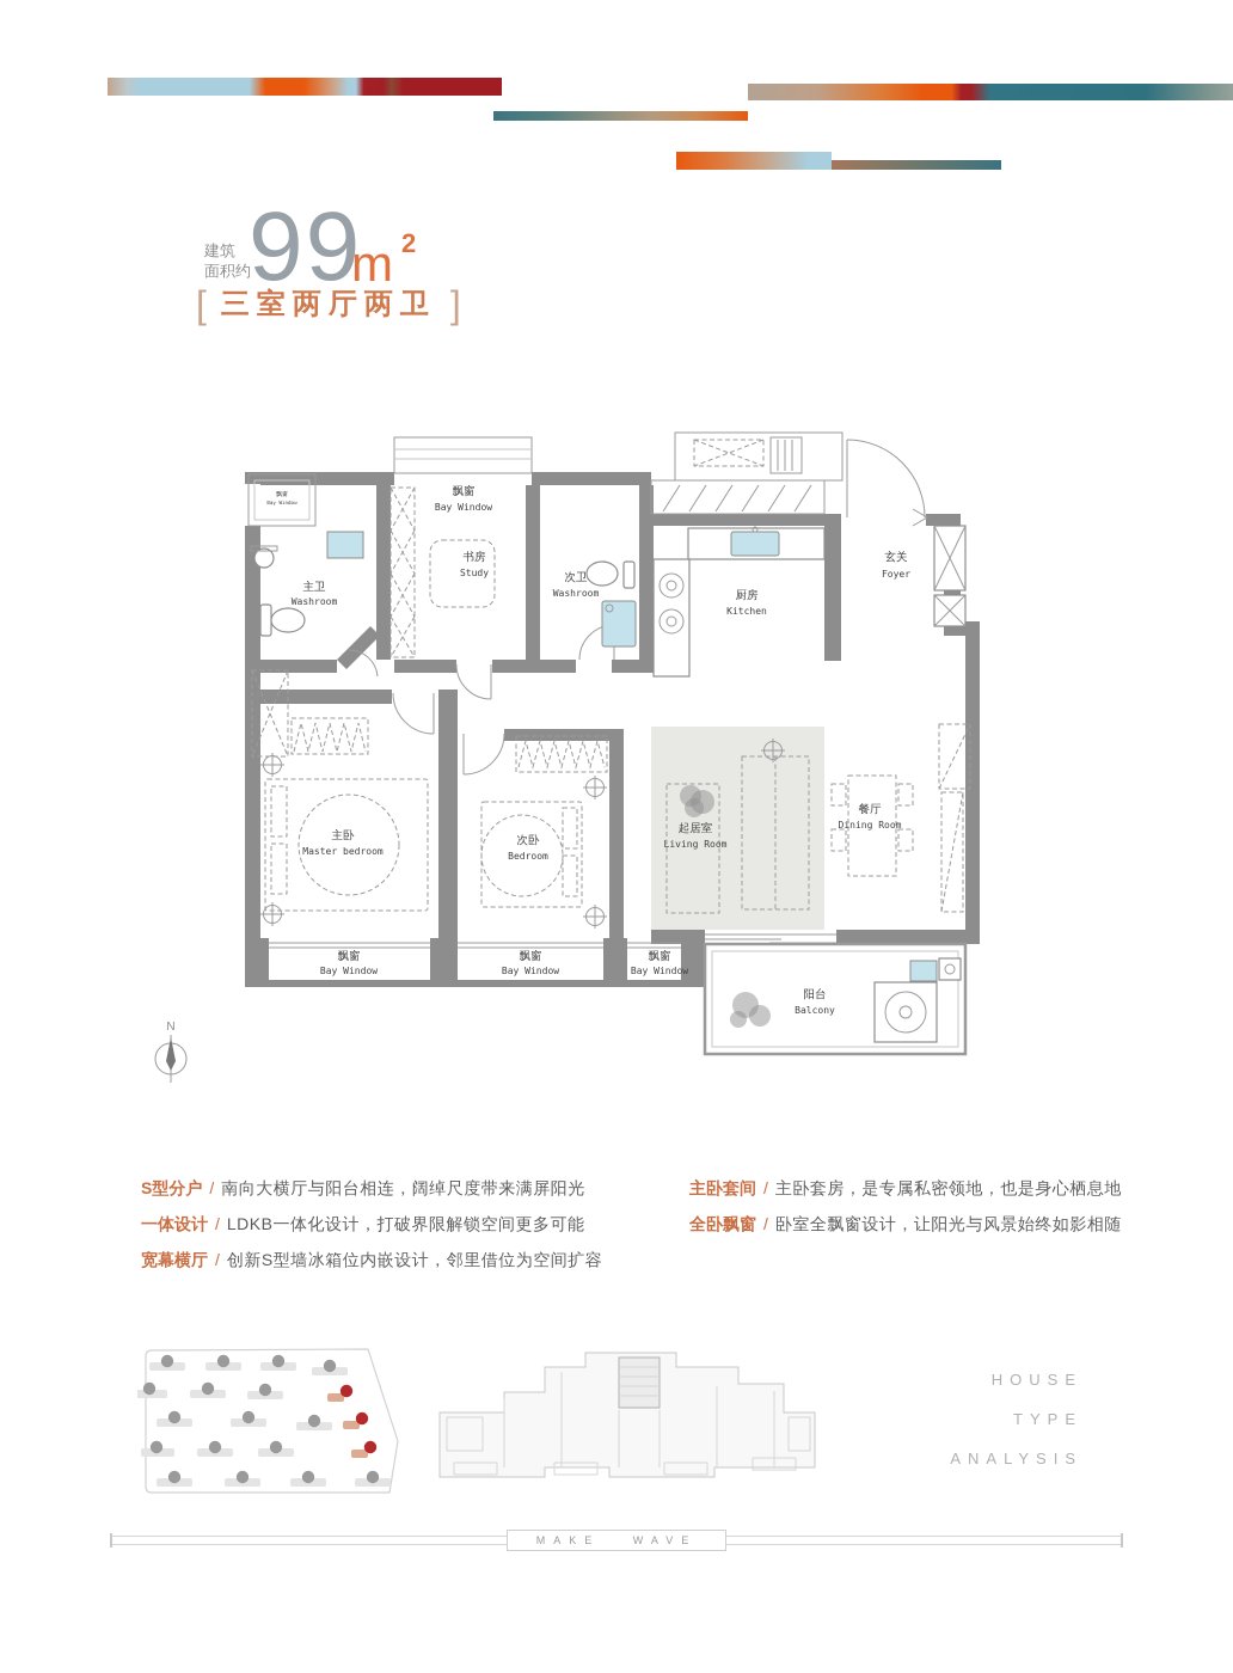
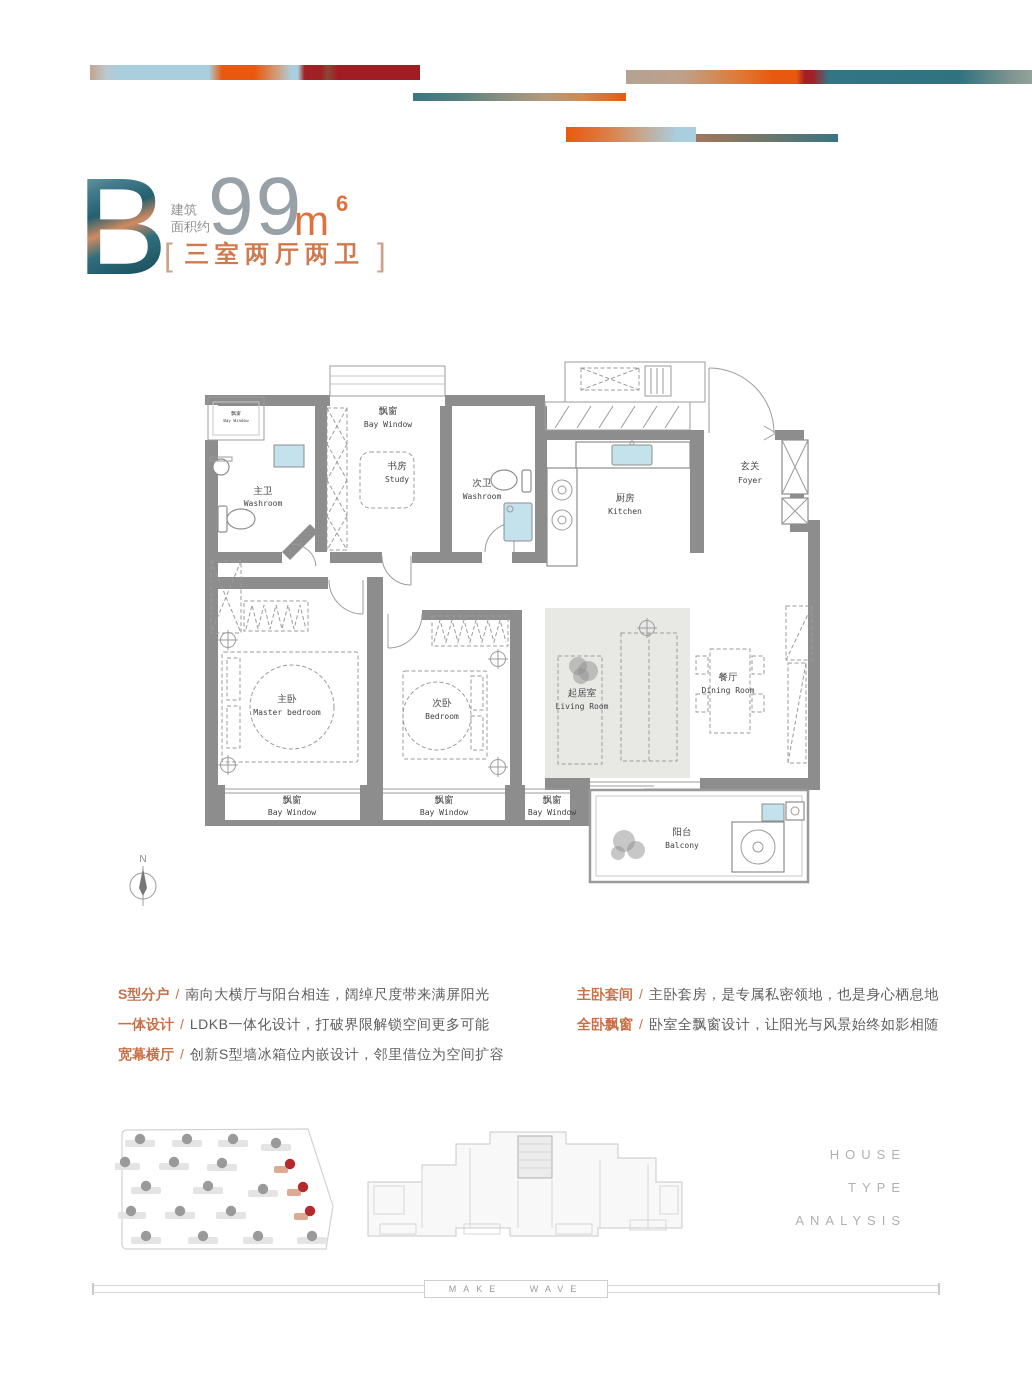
+ B
  建筑
  面积约
  99
  m
- 2
+ 6
  [
  三室两厅两卫
  ]
  主卫
  Washroom
  飘窗
  Bay Window
  书房
  Study
  次卫
  Washroom
  厨房
  Kitchen
  玄关
  Foyer
  主卧
  Master bedroom
  次卧
  Bedroom
  起居室
  Living Room
  餐厅
  Dining Room
  阳台
  Balcony
  飘窗
  Bay Window
  飘窗
  Bay Window
  飘窗
  Bay Window
  N
  S型分户 / 南向大横厅与阳台相连，阔绰尺度带来满屏阳光
  一体设计 / LDKB一体化设计，打破界限解锁空间更多可能
  宽幕横厅 / 创新S型墙冰箱位内嵌设计，邻里借位为空间扩容
  主卧套间 / 主卧套房，是专属私密领地，也是身心栖息地
  全卧飘窗 / 卧室全飘窗设计，让阳光与风景始终如影相随
  HOUSE
  TYPE
  ANALYSIS
  MAKE WAVE
